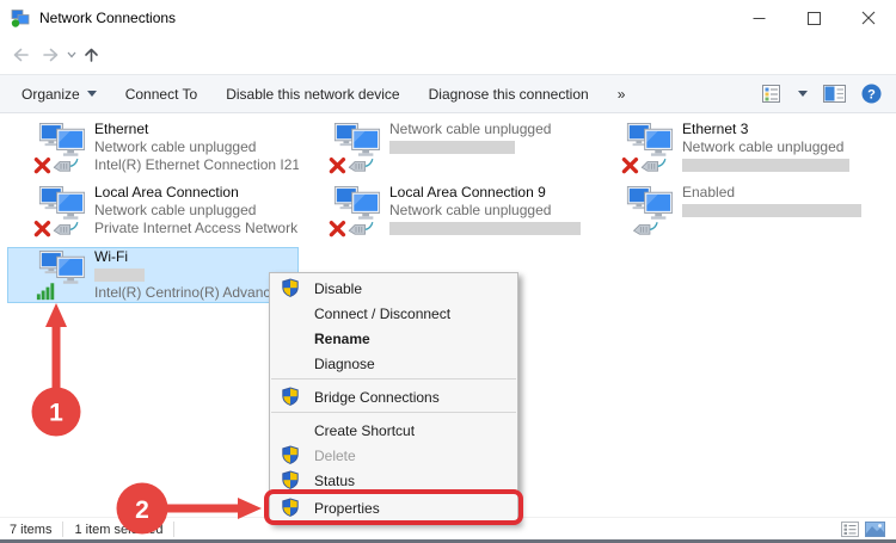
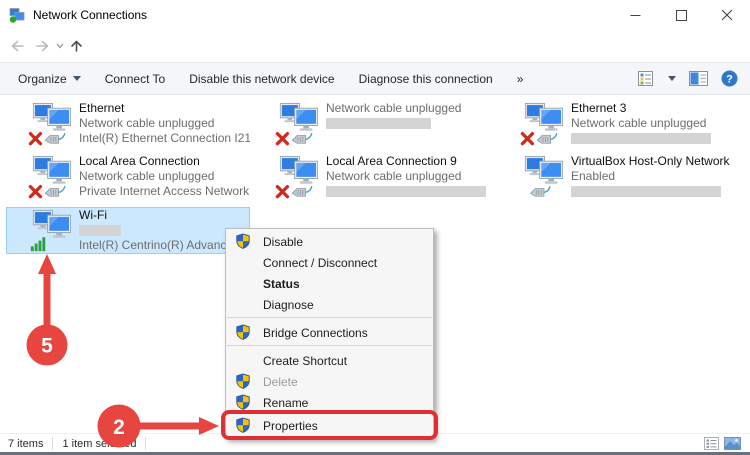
  Network Connections
  Organize
  Connect To
  Disable this network device
  Diagnose this connection
  »
  ?
  Ethernet
  Network cable unplugged
  Intel(R) Ethernet Connection I21
  Network cable unplugged
  Ethernet 3
  Network cable unplugged
  Local Area Connection
  Network cable unplugged
  Private Internet Access Network
  Local Area Connection 9
  Network cable unplugged
+ VirtualBox Host-Only Network
  Enabled
  Wi-Fi
  Intel(R) Centrino(R) Advanc
  Disable
  Connect / Disconnect
- Rename
+ Status
  Diagnose
  Bridge Connections
  Create Shortcut
  Delete
- Status
+ Rename
  Properties
  7 items
- 1
+ 5
  2
